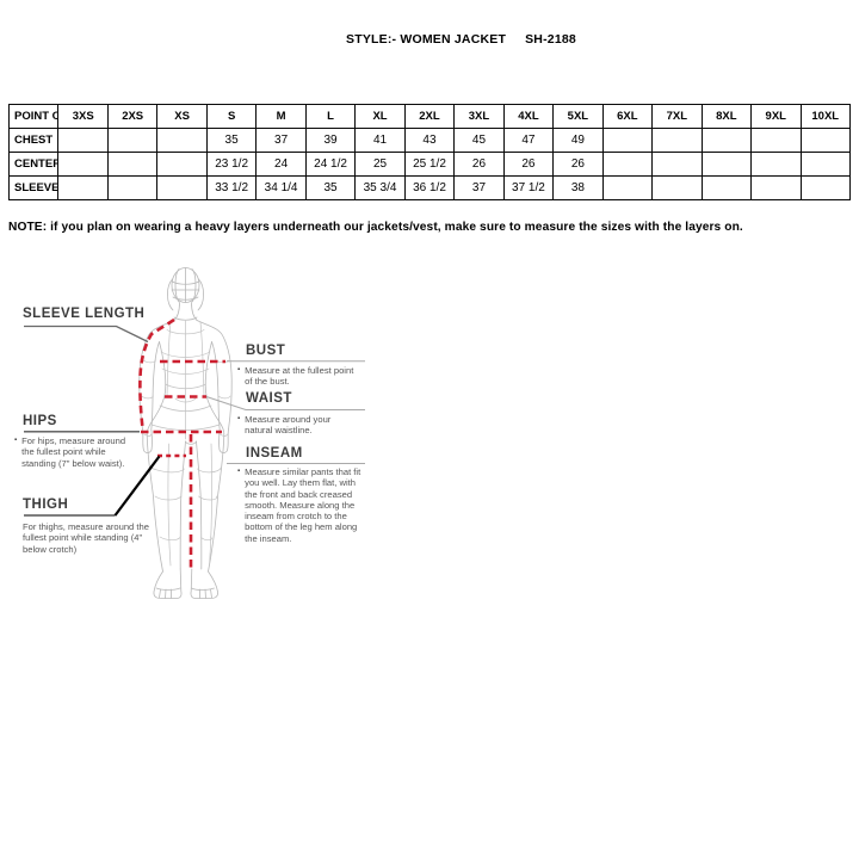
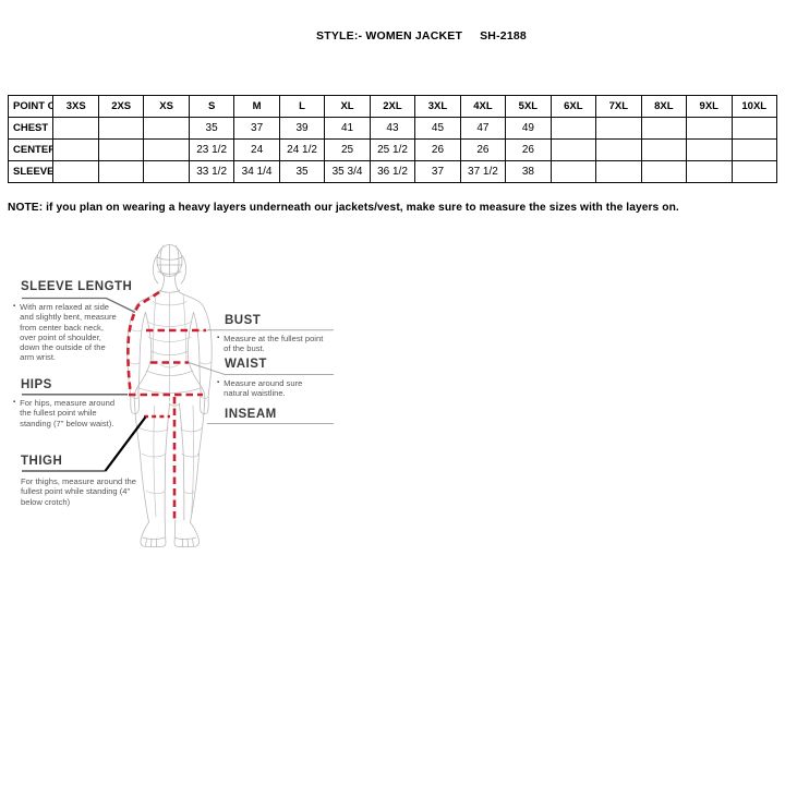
  STYLE:- WOMEN JACKET
  SH-2188
  POINT O	3XS	2XS	XS	S	M	L	XL	2XL	3XL	4XL	5XL	6XL	7XL	8XL	9XL	10XL
  CHEST				35	37	39	41	43	45	47	49
  CENTER				23 1/2	24	24 1/2	25	25 1/2	26	26	26
  NOTE: if you plan on wearing a heavy layers underneath our jackets/vest, make sure to measure the sizes with the layers on.
  SLEEVE LENGTH
+ With arm relaxed at side and slightly bent, measure from center back neck, over point of shoulder, down the outside of the arm wrist.
  HIPS
  For hips, measure around the fullest point while standing (7" below waist).
  THIGH
  For thighs, measure around the fullest point while standing (4" below crotch)
  BUST
  Measure at the fullest point of the bust.
  WAIST
- Measure around your natural waistline.
+ Measure around sure natural waistline.
  INSEAM
- Measure similar pants that fit you well. Lay them flat, with the front and back creased smooth. Measure along the inseam from crotch to the bottom of the leg hem along the inseam.
